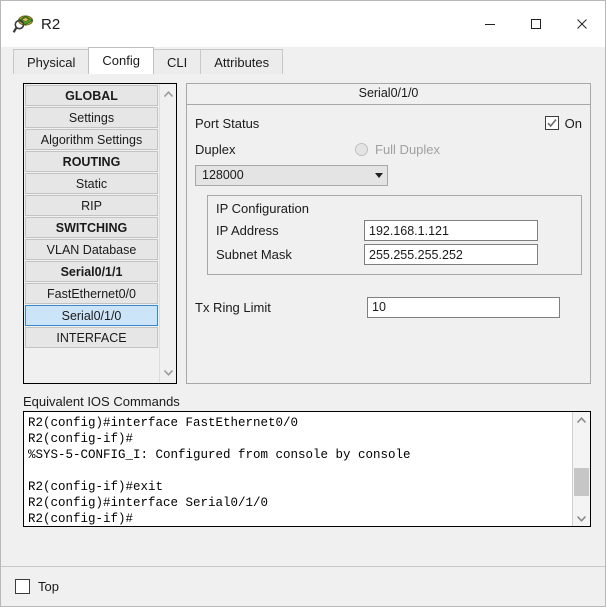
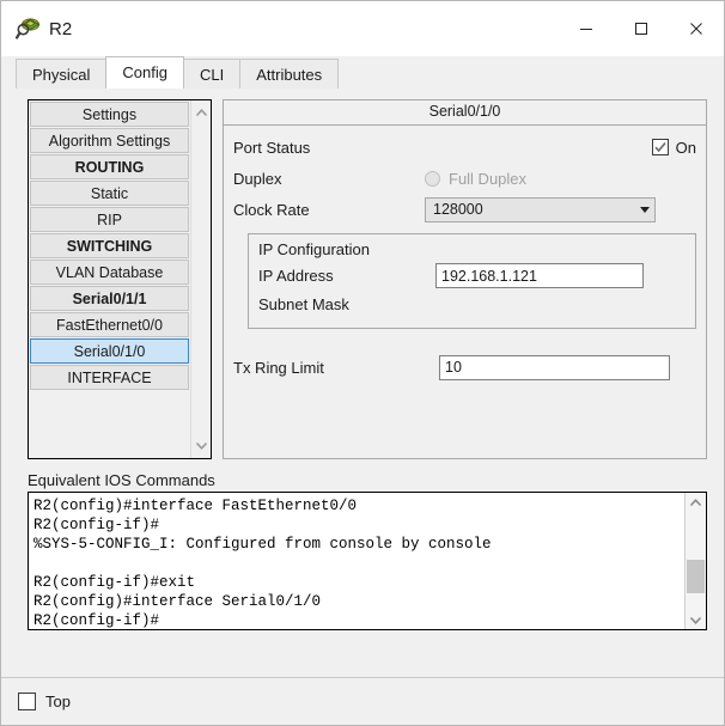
  R2
  Physical
  Config
  CLI
  Attributes
- GLOBAL
  Settings
  Algorithm Settings
  ROUTING
  Static
  RIP
  SWITCHING
  VLAN Database
  Serial0/1/1
  FastEthernet0/0
  Serial0/1/0
  INTERFACE
  Serial0/1/0
  Port Status
  On
  Duplex
  Full Duplex
+ Clock Rate
  128000
  IP Configuration
  IP Address
  192.168.1.121
  Subnet Mask
- 255.255.255.252
  Tx Ring Limit
  10
  Equivalent IOS Commands
  R2(config)#interface FastEthernet0/0
  R2(config-if)#
  %SYS-5-CONFIG_I: Configured from console by console
  R2(config-if)#exit
  R2(config)#interface Serial0/1/0
  R2(config-if)#
  Top
